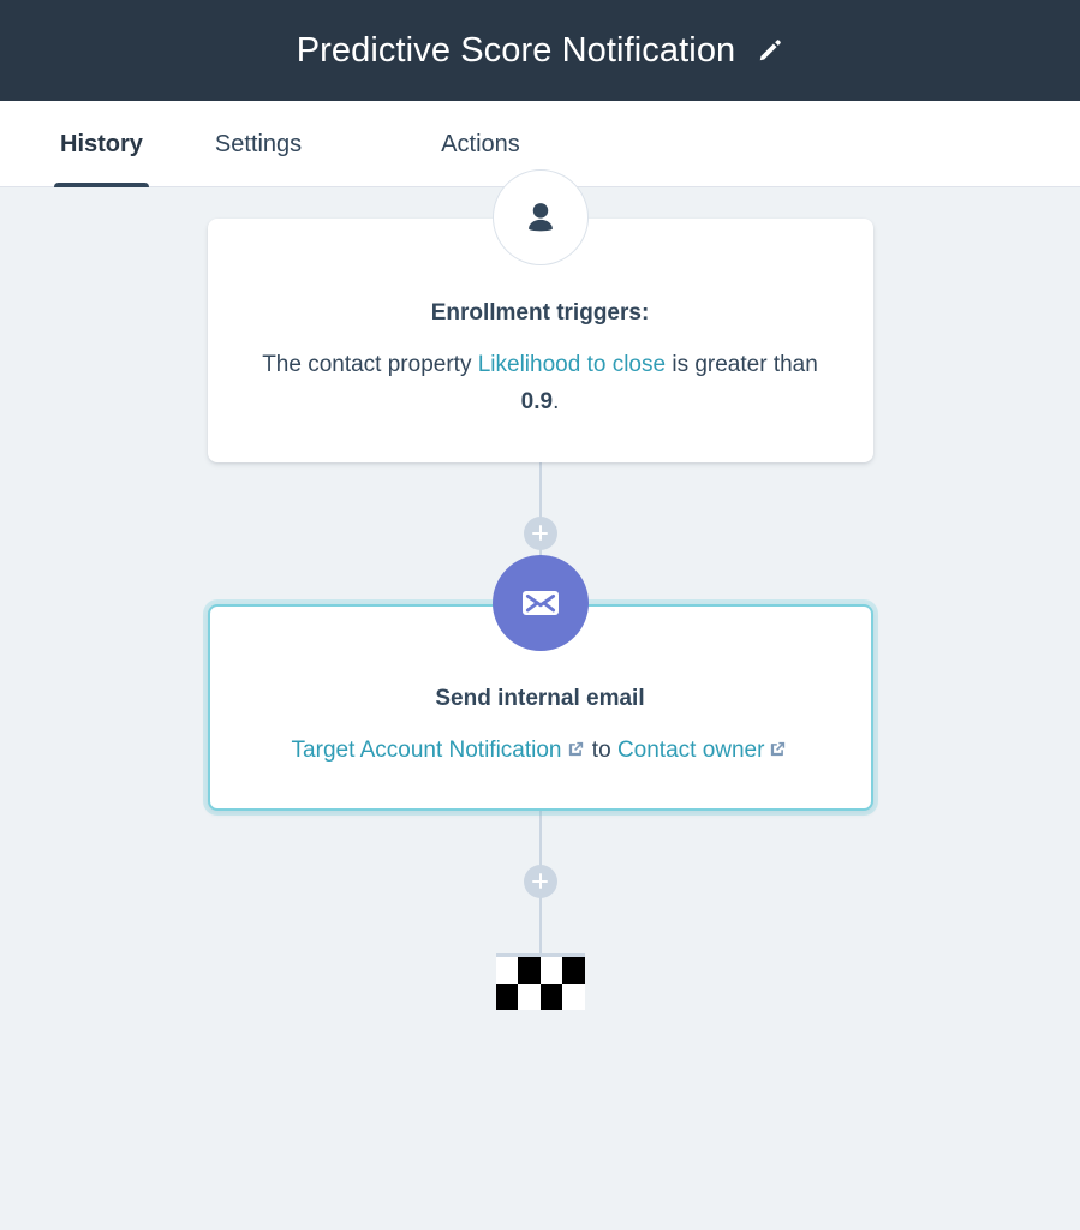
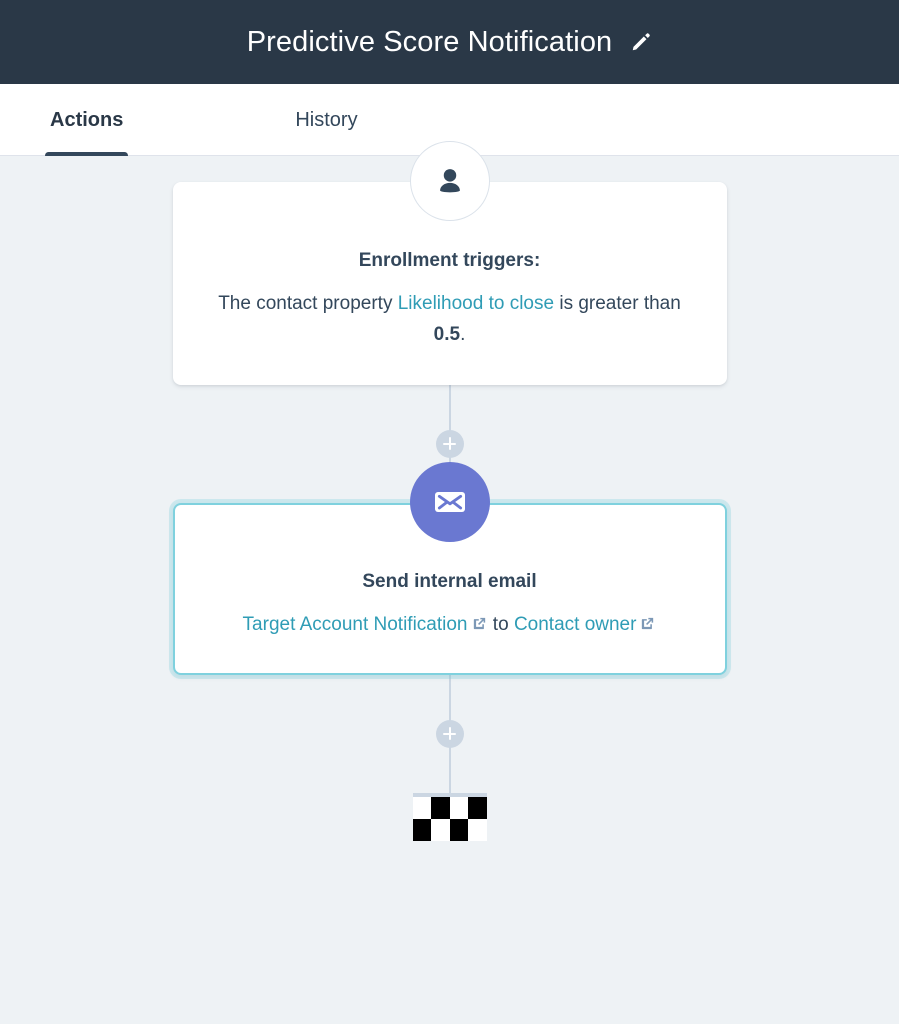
  Predictive Score Notification
- History
+ Actions
- Settings
- Actions
+ History
  Enrollment triggers:
- The contact property Likelihood to close is greater than 0.9.
+ The contact property Likelihood to close is greater than 0.5.
  Send internal email
  Target Account Notification to Contact owner
